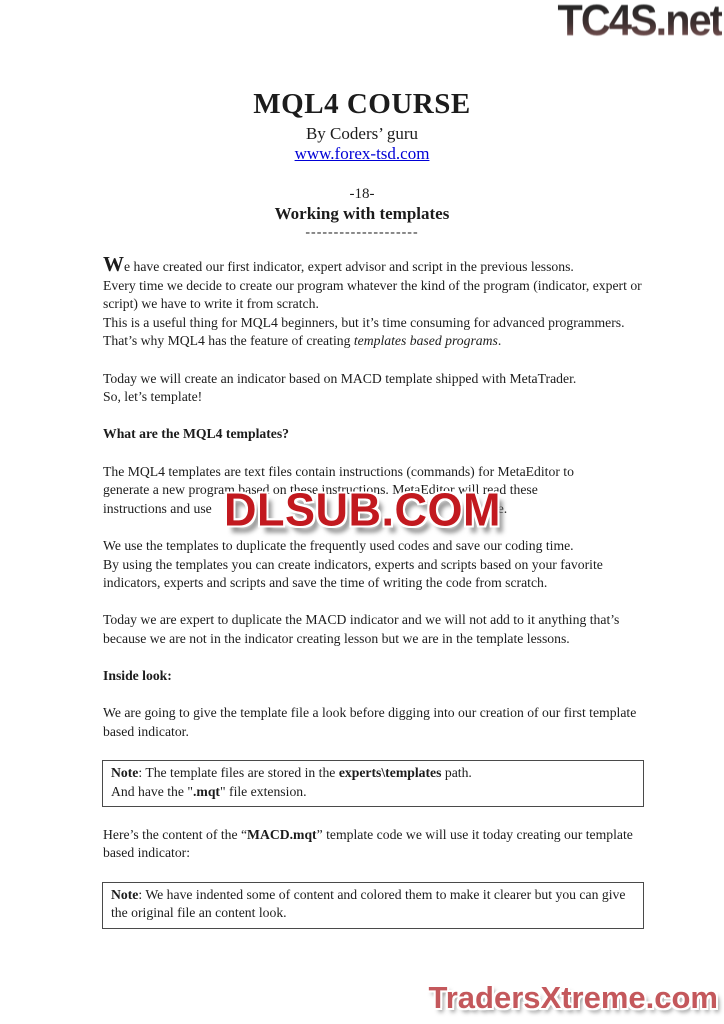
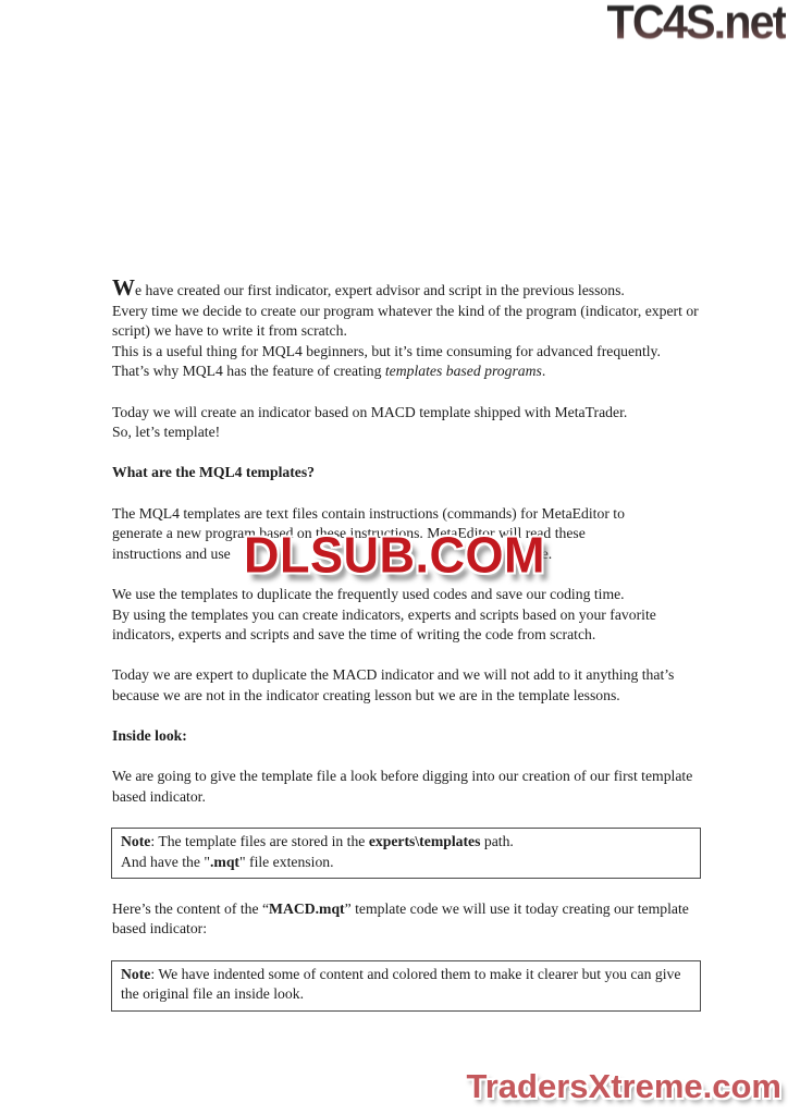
  TC4S.net
- MQL4 COURSE
- By Coders’ guru
- www.forex-tsd.com
- -18-
- Working with templates
- --------------------
  We have created our first indicator, expert advisor and script in the previous lessons.
  Every time we decide to create our program whatever the kind of the program (indicator, expert or script) we have to write it from scratch.
- This is a useful thing for MQL4 beginners, but it’s time consuming for advanced programmers.
+ This is a useful thing for MQL4 beginners, but it’s time consuming for advanced frequently.
  That’s why MQL4 has the feature of creating templates based programs.
  Today we will create an indicator based on MACD template shipped with MetaTrader.
  So, let’s template!
  What are the MQL4 templates?
  The MQL4 templates are text files contain instructions (commands) for MetaEditor to
  generate a new program based on these instructions. MetaEditor will read these
  instructions and use e.
  We use the templates to duplicate the frequently used codes and save our coding time.
  By using the templates you can create indicators, experts and scripts based on your favorite indicators, experts and scripts and save the time of writing the code from scratch.
  Today we are expert to duplicate the MACD indicator and we will not add to it anything that’s because we are not in the indicator creating lesson but we are in the template lessons.
  Inside look:
  We are going to give the template file a look before digging into our creation of our first template based indicator.
  Note: The template files are stored in the experts\templates path.
  And have the ".mqt" file extension.
  Here’s the content of the “MACD.mqt” template code we will use it today creating our template based indicator:
- Note: We have indented some of content and colored them to make it clearer but you can give the original file an content look.
+ Note: We have indented some of content and colored them to make it clearer but you can give the original file an inside look.
  DLSUB.COM
  TradersXtreme.com
